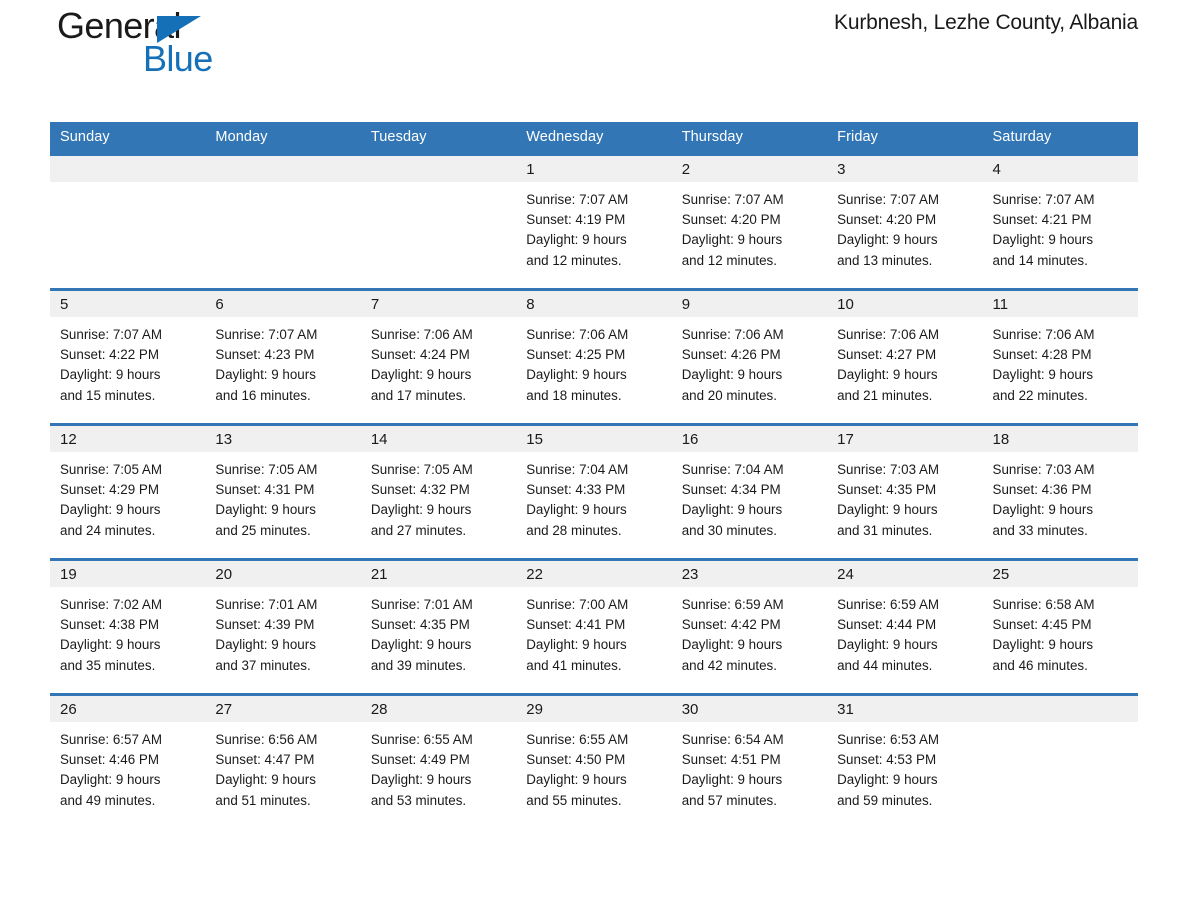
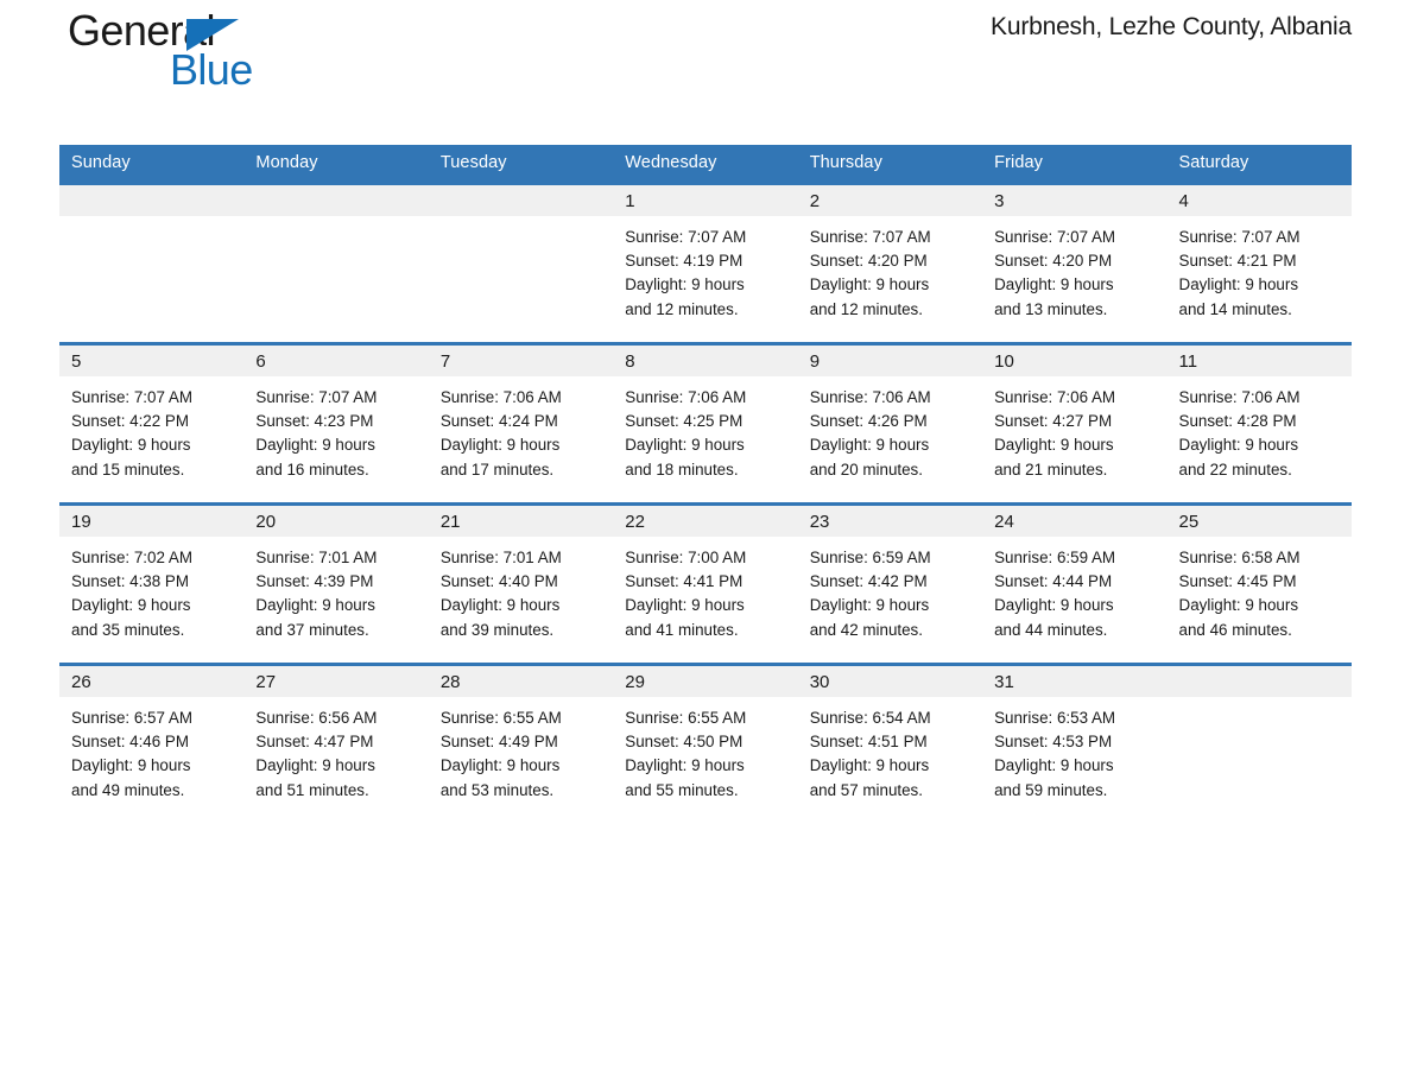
  General
  Blue
  Kurbnesh, Lezhe County, Albania
  Sunday	Monday	Tuesday	Wednesday	Thursday	Friday	Saturday
  			1Sunrise: 7:07 AMSunset: 4:19 PMDaylight: 9 hoursand 12 minutes.	2Sunrise: 7:07 AMSunset: 4:20 PMDaylight: 9 hoursand 12 minutes.	3Sunrise: 7:07 AMSunset: 4:20 PMDaylight: 9 hoursand 13 minutes.	4Sunrise: 7:07 AMSunset: 4:21 PMDaylight: 9 hoursand 14 minutes.
  5Sunrise: 7:07 AMSunset: 4:22 PMDaylight: 9 hoursand 15 minutes.	6Sunrise: 7:07 AMSunset: 4:23 PMDaylight: 9 hoursand 16 minutes.	7Sunrise: 7:06 AMSunset: 4:24 PMDaylight: 9 hoursand 17 minutes.	8Sunrise: 7:06 AMSunset: 4:25 PMDaylight: 9 hoursand 18 minutes.	9Sunrise: 7:06 AMSunset: 4:26 PMDaylight: 9 hoursand 20 minutes.	10Sunrise: 7:06 AMSunset: 4:27 PMDaylight: 9 hoursand 21 minutes.	11Sunrise: 7:06 AMSunset: 4:28 PMDaylight: 9 hoursand 22 minutes.
- 12Sunrise: 7:05 AMSunset: 4:29 PMDaylight: 9 hoursand 24 minutes.	13Sunrise: 7:05 AMSunset: 4:31 PMDaylight: 9 hoursand 25 minutes.	14Sunrise: 7:05 AMSunset: 4:32 PMDaylight: 9 hoursand 27 minutes.	15Sunrise: 7:04 AMSunset: 4:33 PMDaylight: 9 hoursand 28 minutes.	16Sunrise: 7:04 AMSunset: 4:34 PMDaylight: 9 hoursand 30 minutes.	17Sunrise: 7:03 AMSunset: 4:35 PMDaylight: 9 hoursand 31 minutes.	18Sunrise: 7:03 AMSunset: 4:36 PMDaylight: 9 hoursand 33 minutes.
- 19Sunrise: 7:02 AMSunset: 4:38 PMDaylight: 9 hoursand 35 minutes.	20Sunrise: 7:01 AMSunset: 4:39 PMDaylight: 9 hoursand 37 minutes.	21Sunrise: 7:01 AMSunset: 4:35 PMDaylight: 9 hoursand 39 minutes.	22Sunrise: 7:00 AMSunset: 4:41 PMDaylight: 9 hoursand 41 minutes.	23Sunrise: 6:59 AMSunset: 4:42 PMDaylight: 9 hoursand 42 minutes.	24Sunrise: 6:59 AMSunset: 4:44 PMDaylight: 9 hoursand 44 minutes.	25Sunrise: 6:58 AMSunset: 4:45 PMDaylight: 9 hoursand 46 minutes.
+ 19Sunrise: 7:02 AMSunset: 4:38 PMDaylight: 9 hoursand 35 minutes.	20Sunrise: 7:01 AMSunset: 4:39 PMDaylight: 9 hoursand 37 minutes.	21Sunrise: 7:01 AMSunset: 4:40 PMDaylight: 9 hoursand 39 minutes.	22Sunrise: 7:00 AMSunset: 4:41 PMDaylight: 9 hoursand 41 minutes.	23Sunrise: 6:59 AMSunset: 4:42 PMDaylight: 9 hoursand 42 minutes.	24Sunrise: 6:59 AMSunset: 4:44 PMDaylight: 9 hoursand 44 minutes.	25Sunrise: 6:58 AMSunset: 4:45 PMDaylight: 9 hoursand 46 minutes.
  26Sunrise: 6:57 AMSunset: 4:46 PMDaylight: 9 hoursand 49 minutes.	27Sunrise: 6:56 AMSunset: 4:47 PMDaylight: 9 hoursand 51 minutes.	28Sunrise: 6:55 AMSunset: 4:49 PMDaylight: 9 hoursand 53 minutes.	29Sunrise: 6:55 AMSunset: 4:50 PMDaylight: 9 hoursand 55 minutes.	30Sunrise: 6:54 AMSunset: 4:51 PMDaylight: 9 hoursand 57 minutes.	31Sunrise: 6:53 AMSunset: 4:53 PMDaylight: 9 hoursand 59 minutes.
